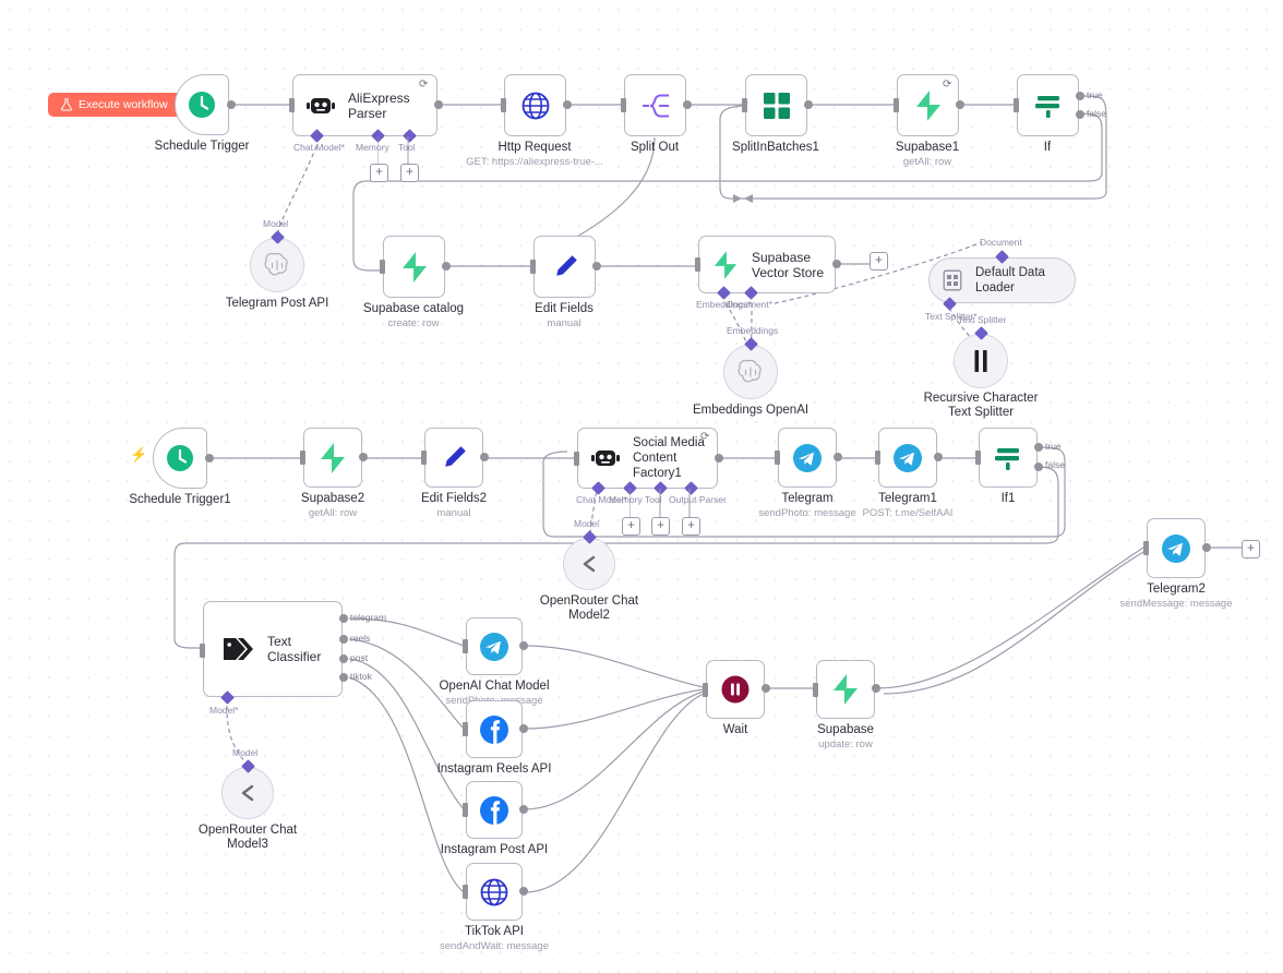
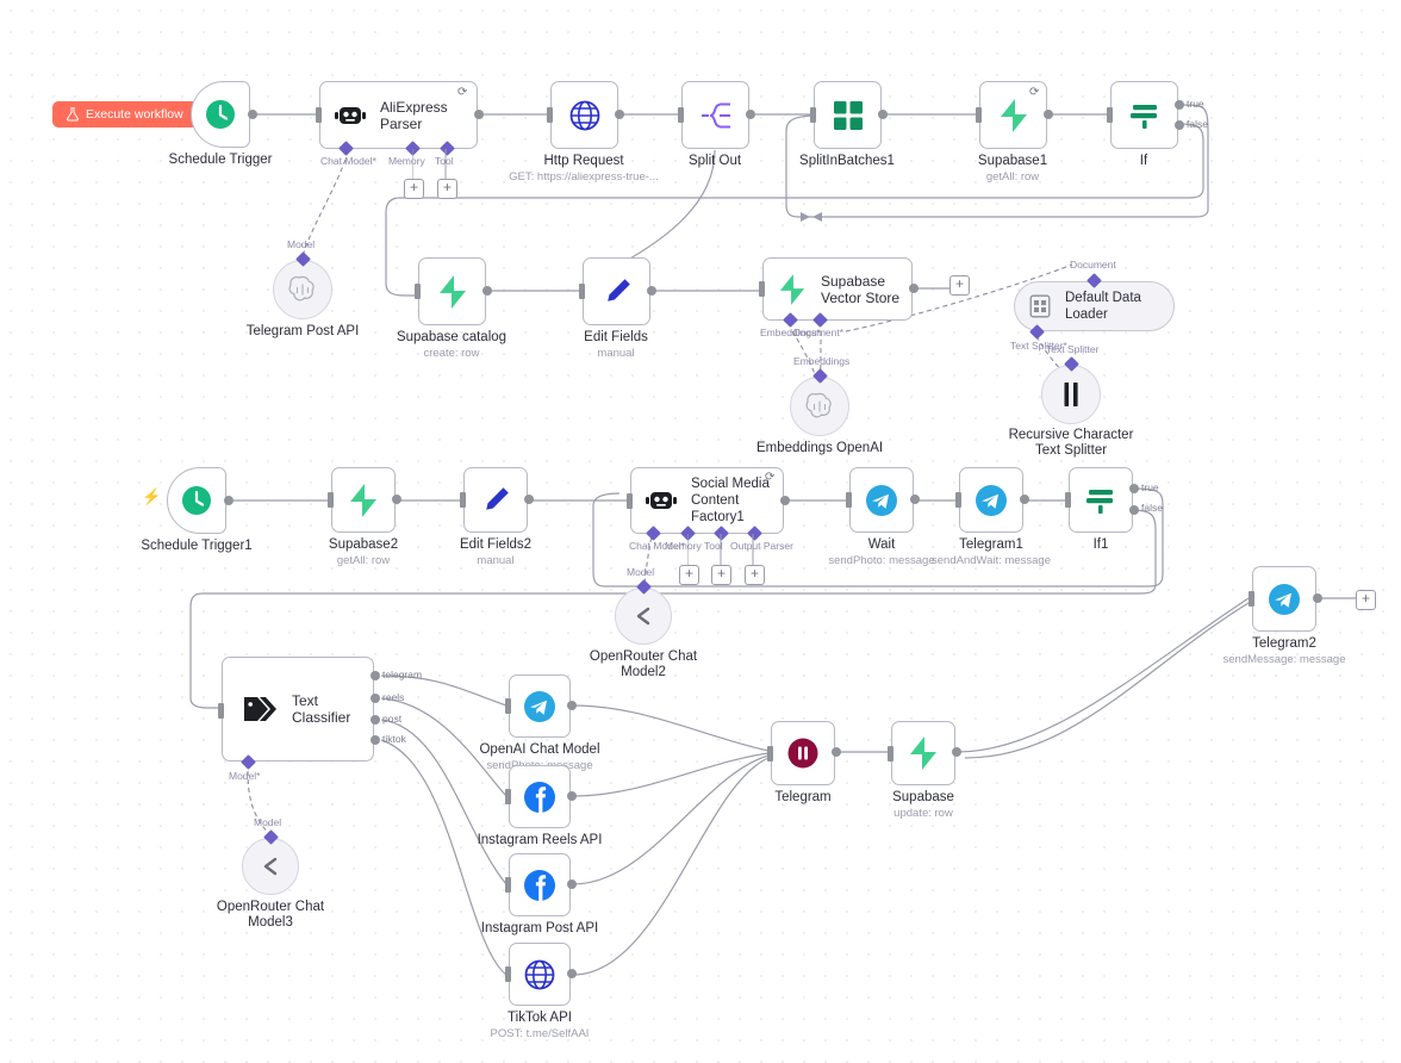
  Execute workflow
  Schedule Trigger
  AliExpress Parser
  ⟳
  Chat Model*
  Memory
  Tool
  +
  +
  Http Request
  GET: https://aliexpress-true-...
  Split Out
  SplitInBatches1
  ⟳
  Supabase1
  getAll: row
  true
  false
  If
  Model
  Telegram Post API
  Supabase catalog
  create: row
  Edit Fields
  manual
  Supabase Vector Store
  Embeddings*
  Document*
  +
  Default Data Loader
  Document
  Text Splitter*
  Embeddings
  Embeddings OpenAI
  Text Splitter
  Recursive Character
  Text Splitter
  ⚡
  Schedule Trigger1
  Supabase2
  getAll: row
  Edit Fields2
  manual
  Social Media Content Factory1
  ⟳
  Chat Model*
  Memory
  Tool
  Output Parser
  +
  +
  +
- Telegram
+ Wait
  sendPhoto: message
  Telegram1
- POST: t.me/SelfAAI
+ sendAndWait: message
  true
  false
  If1
  Model
  OpenRouter Chat
  Model2
  +
  Telegram2
  sendMessage: message
  Text Classifier
  telegram
  reels
  post
  tiktok
  Model*
  Model
  OpenRouter Chat
  Model3
  OpenAI Chat Model
  Instagram Reels API
  Instagram Post API
  TikTok API
- sendAndWait: message
+ POST: t.me/SelfAAI
- Wait
+ Telegram
  Supabase
  update: row
